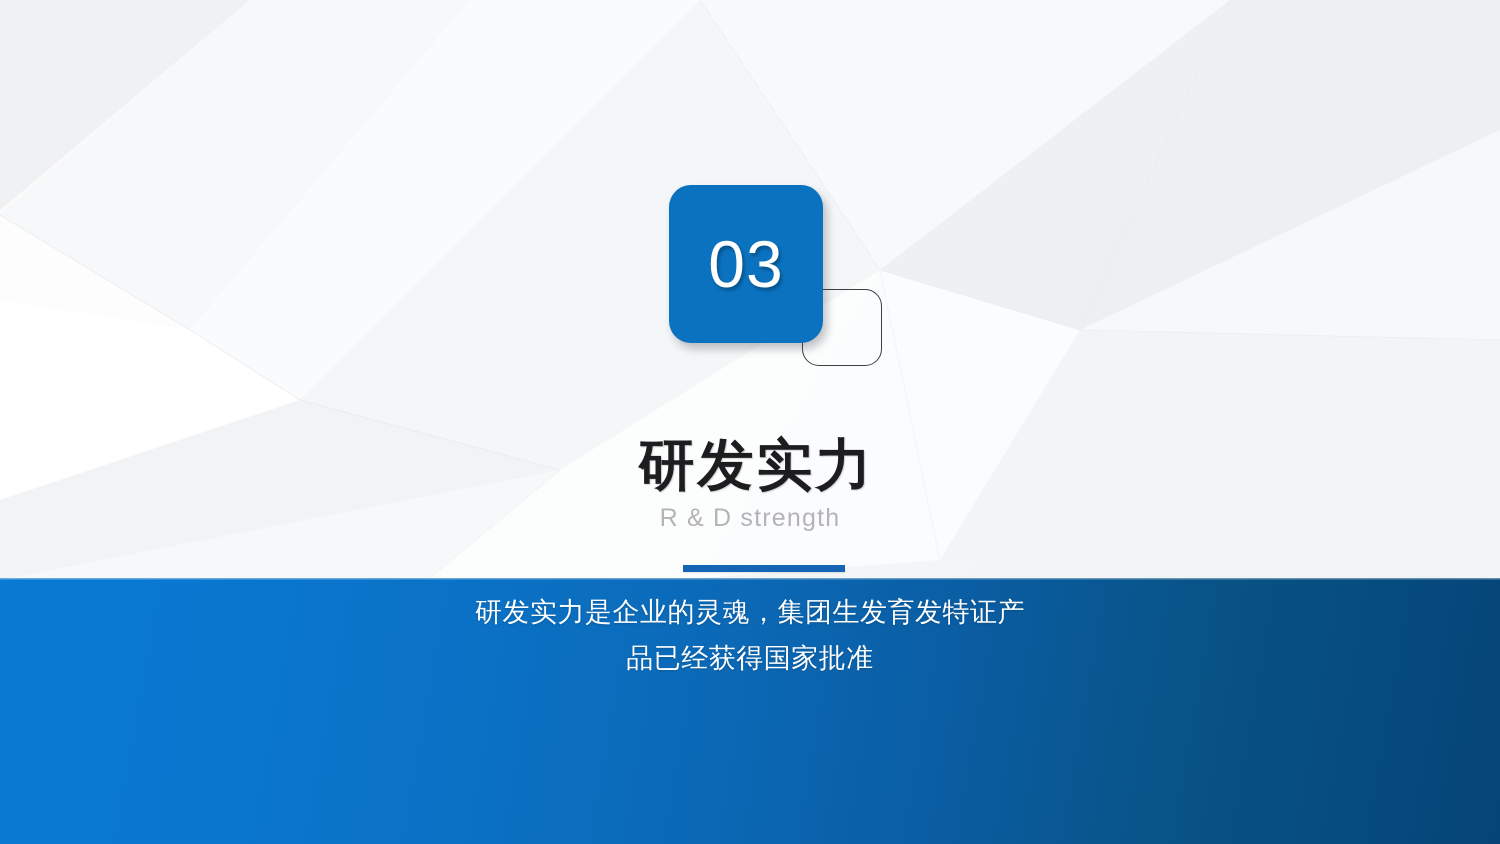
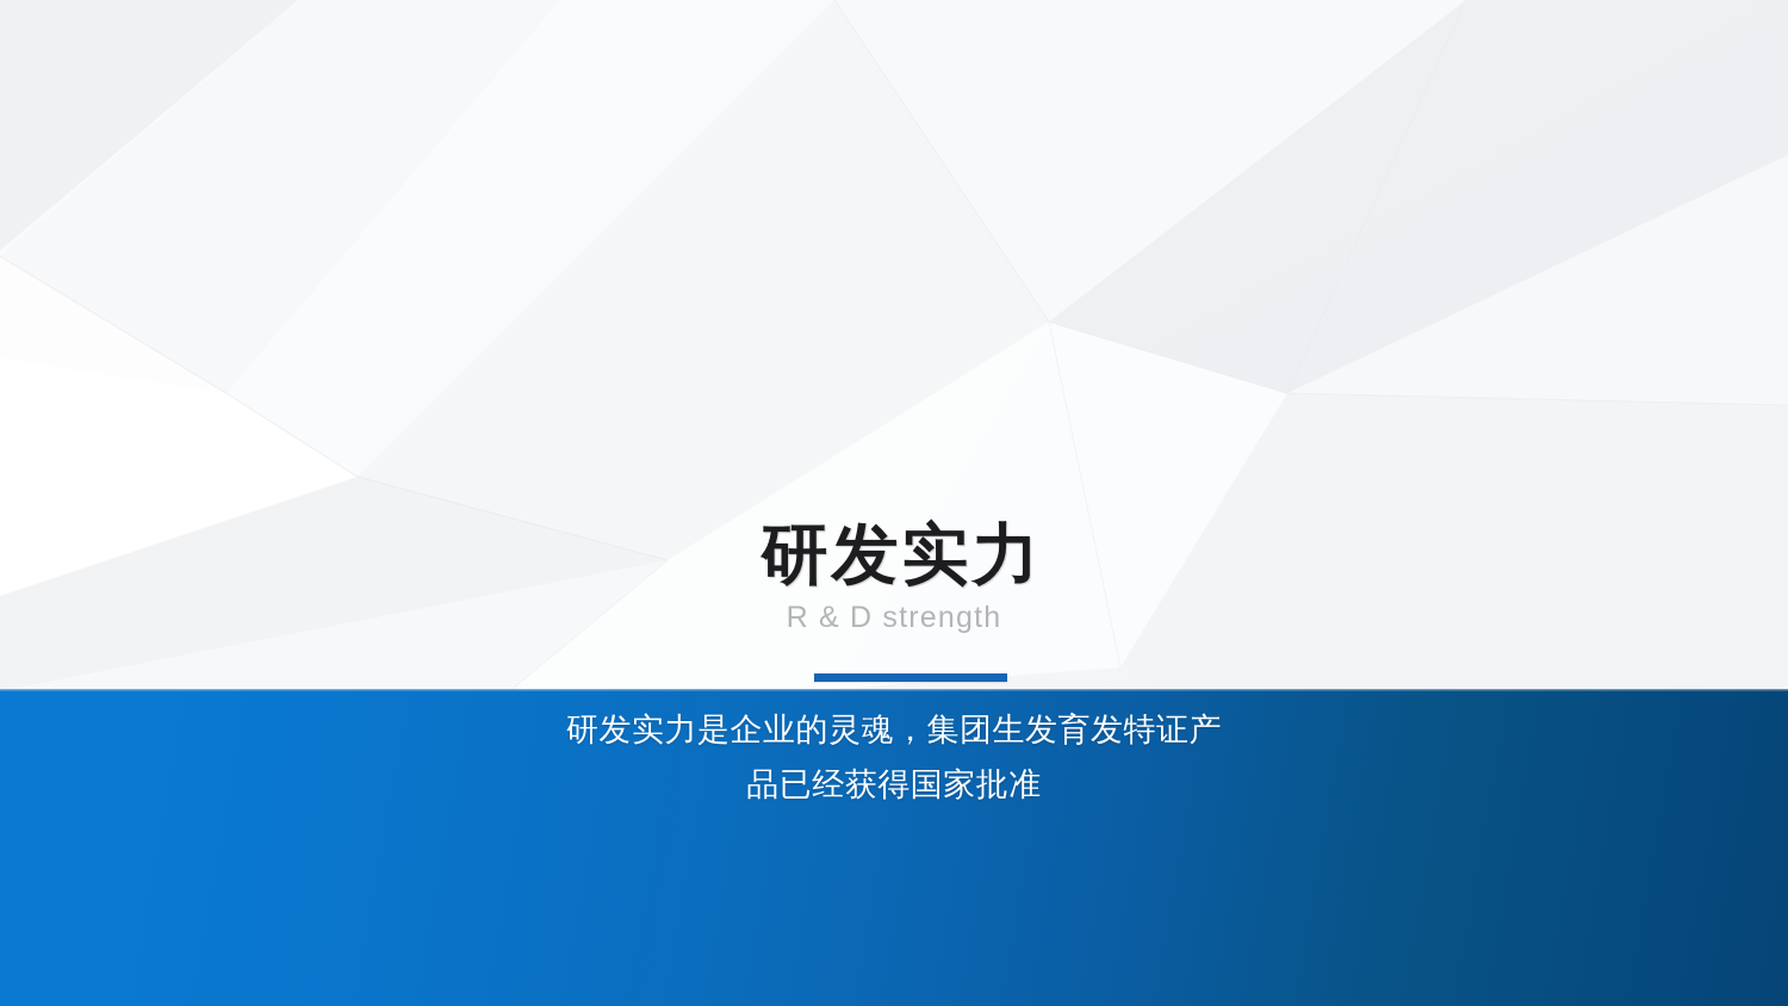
- 03
  研发实力
  R & D strength
  研发实力是企业的灵魂，集团生发育发特证产
  品已经获得国家批准
